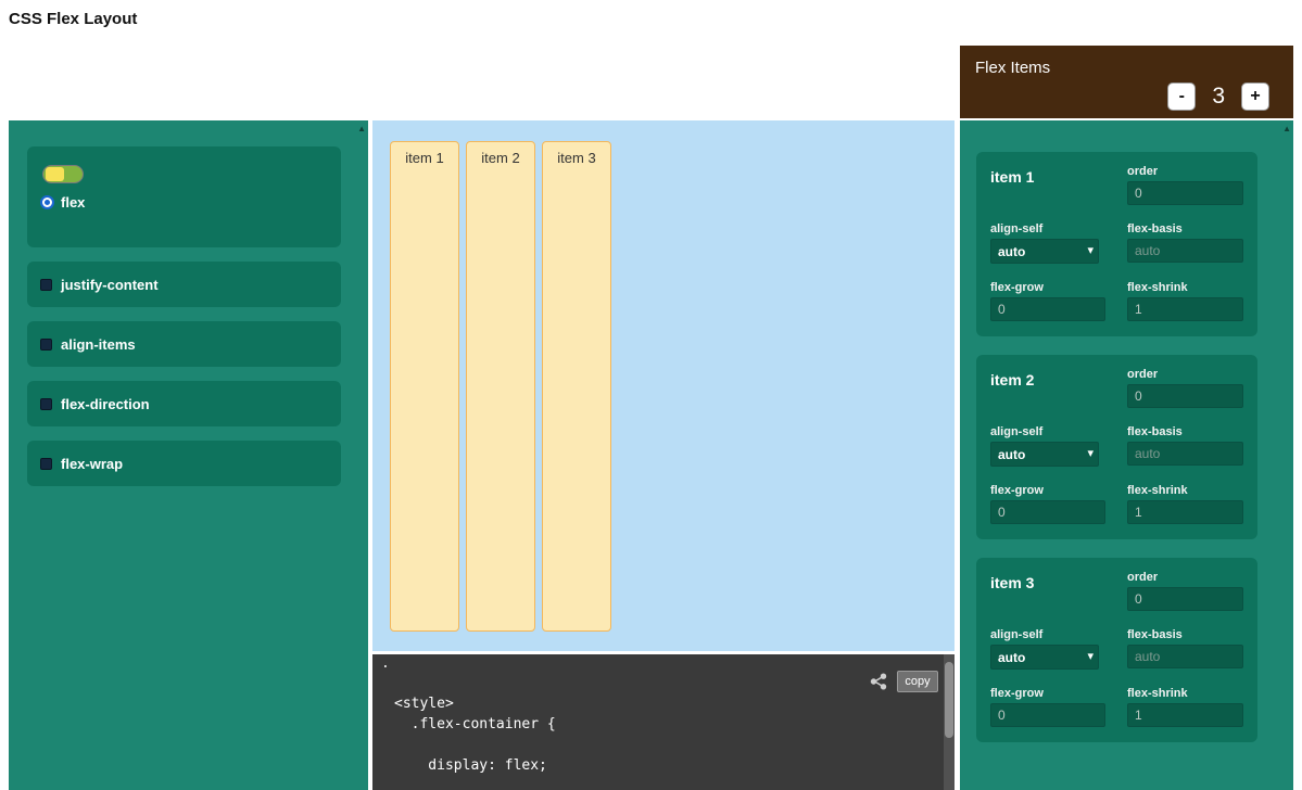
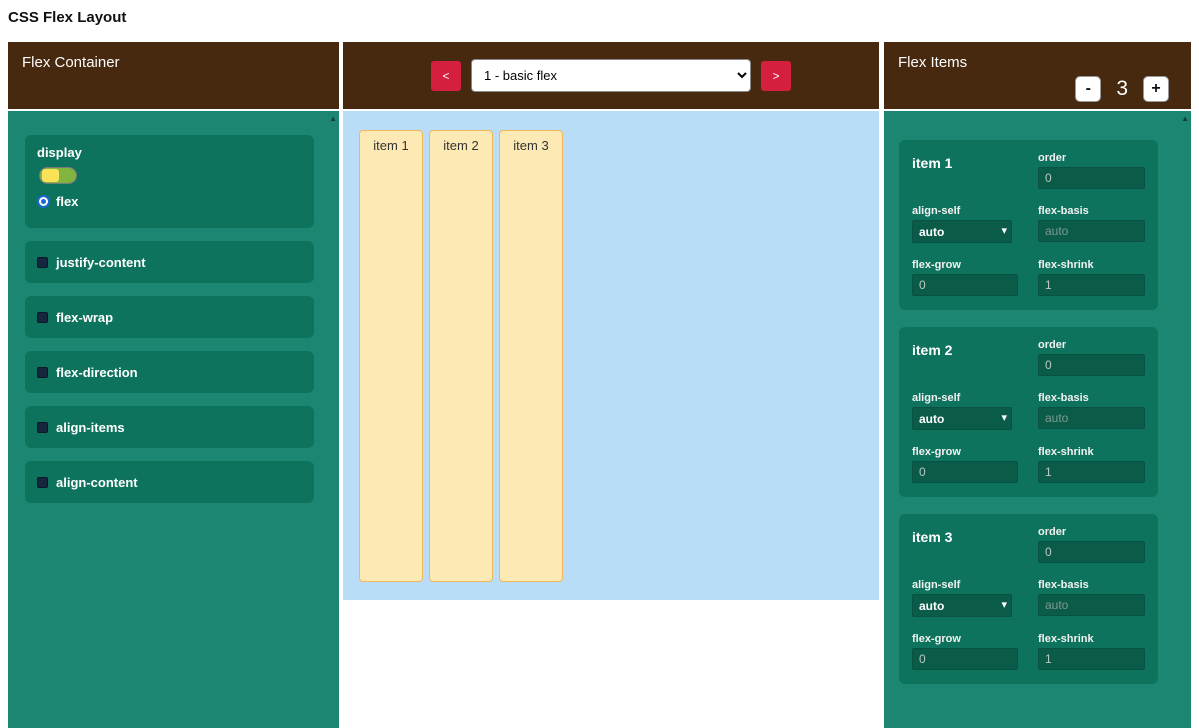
  CSS Flex Layout
+ Flex Container
  ▲
+ display
  flex
  justify-content
- align-items
+ flex-wrap
  flex-direction
- flex-wrap
+ align-items
+ align-content
+ <
+ 1 - basic flex
+ >
  item 1
  item 2
  item 3
- .
- copy
- <style>
- .flex-container {
- display: flex;
  Flex Items
  -
  3
  +
  ▲
  item 1
  order
  0
  align-self
  auto
  ▾
  flex-basis
  auto
  flex-grow
  0
  flex-shrink
  1
  item 2
  order
  0
  align-self
  auto
  ▾
  flex-basis
  auto
  flex-grow
  0
  flex-shrink
  1
  item 3
  order
  0
  align-self
  auto
  ▾
  flex-basis
  auto
  flex-grow
  0
  flex-shrink
  1
